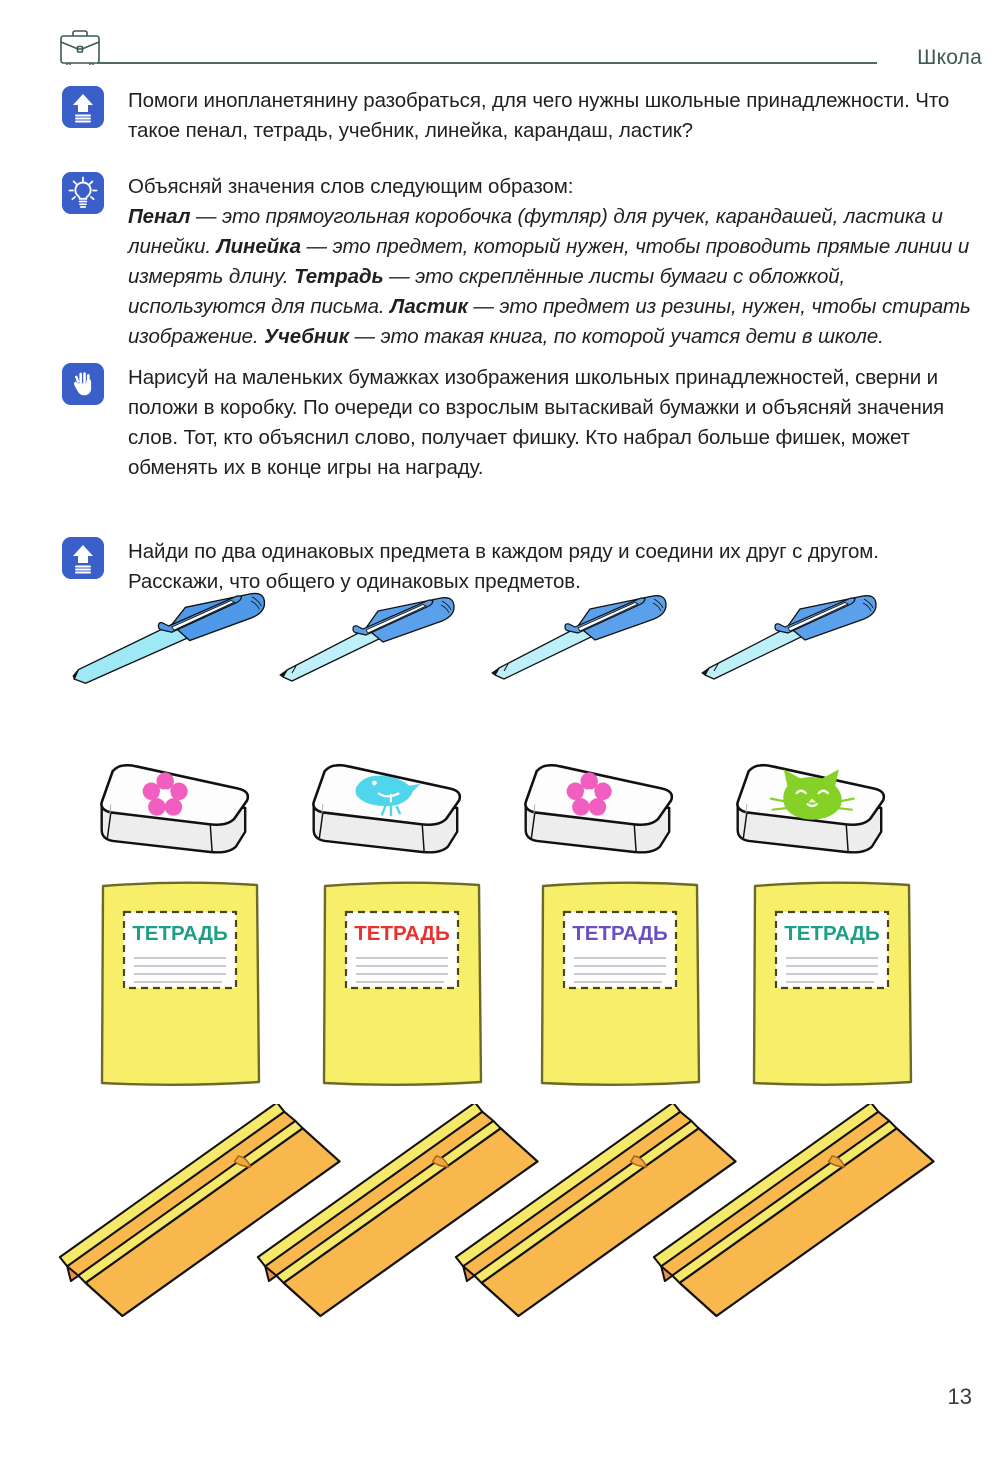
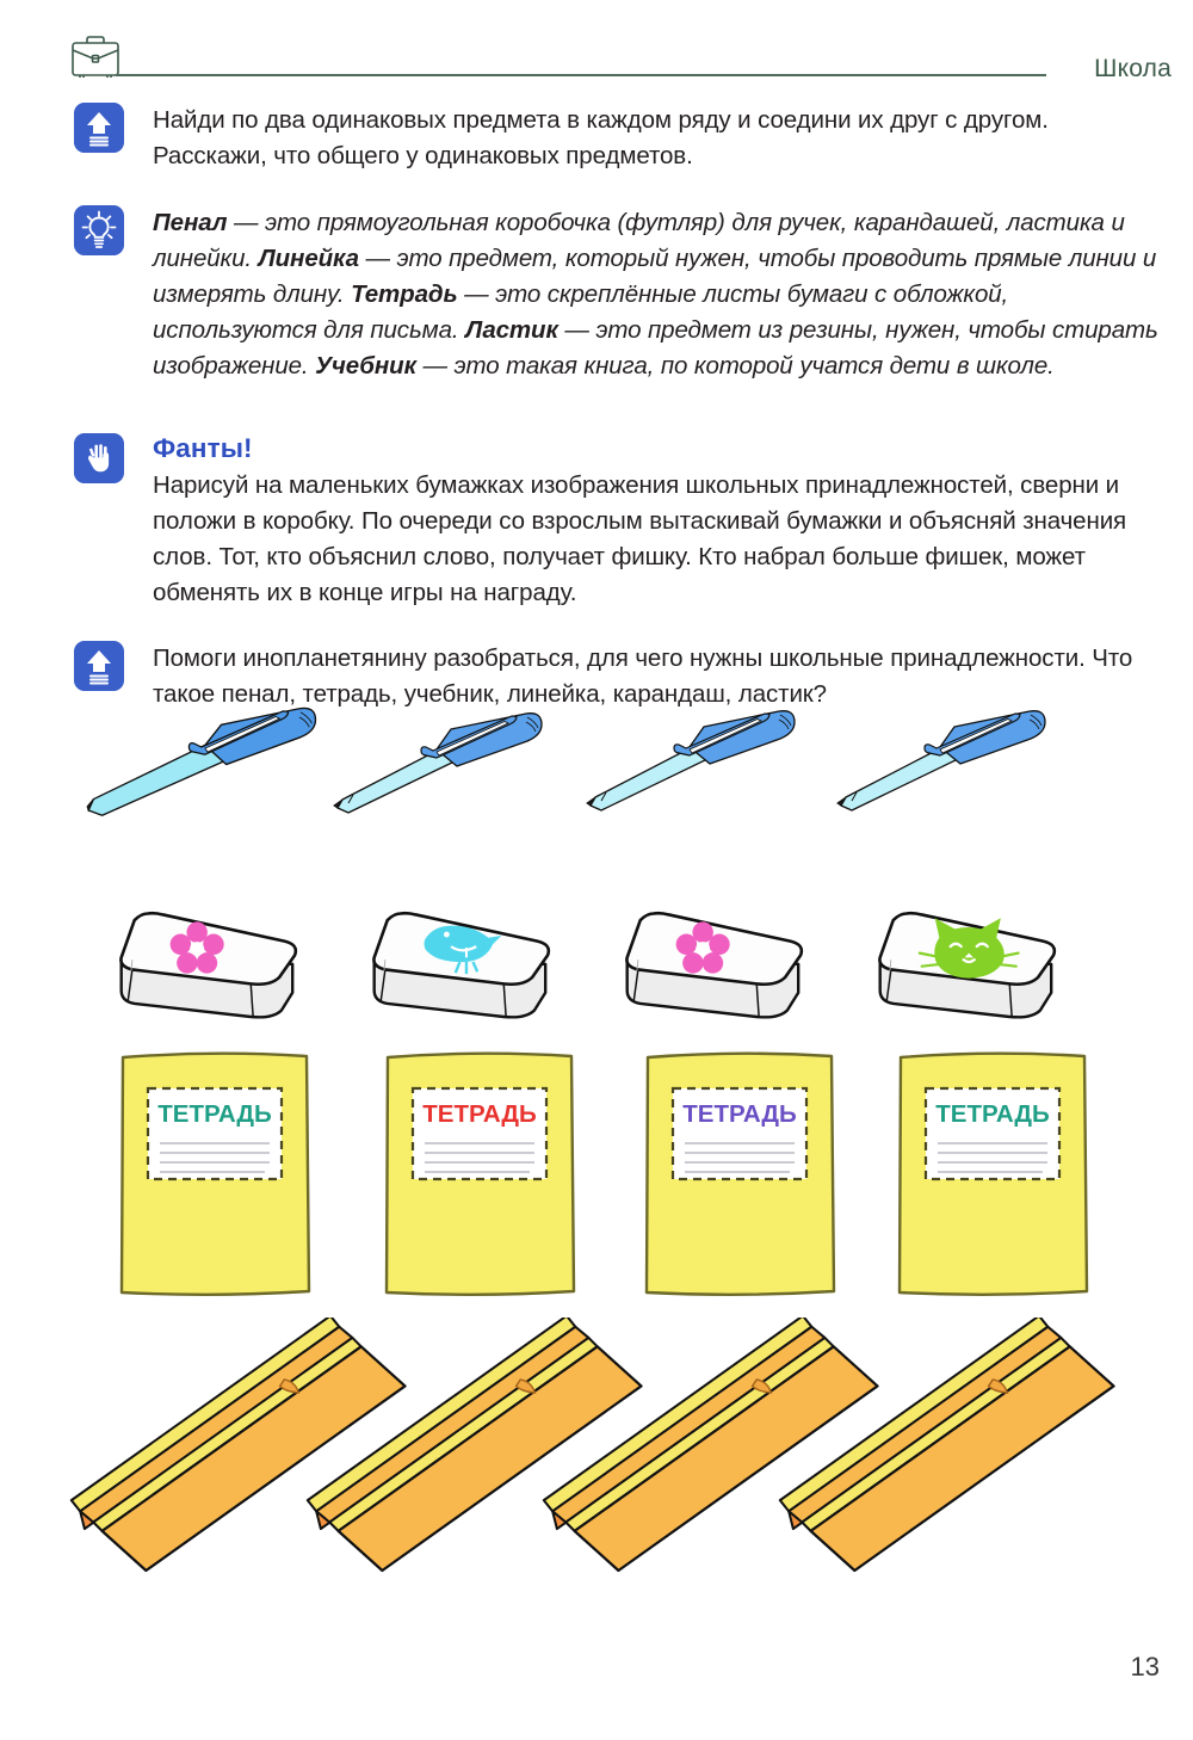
  Школа
- Помоги инопланетянину разобраться, для чего нужны школьные принадлежности. Что такое пенал, тетрадь, учебник, линейка, карандаш, ластик?
+ Найди по два одинаковых предмета в каждом ряду и соедини их друг с другом. Расскажи, что общего у одинаковых предметов.
- Объясняй значения слов следующим образом:
  Пенал — это прямоугольная коробочка (футляр) для ручек, карандашей, ластика и линейки. Линейка — это предмет, который нужен, чтобы проводить прямые линии и измерять длину. Тетрадь — это скреплённые листы бумаги с обложкой, используются для письма. Ластик — это предмет из резины, нужен, чтобы стирать изображение. Учебник — это такая книга, по которой учатся дети в школе.
+ Фанты!
  Нарисуй на маленьких бумажках изображения школьных принадлежностей, сверни и положи в коробку. По очереди со взрослым вытаскивай бумажки и объясняй значения слов. Тот, кто объяснил слово, получает фишку. Кто набрал больше фишек, может обменять их в конце игры на награду.
- Найди по два одинаковых предмета в каждом ряду и соедини их друг с другом. Расскажи, что общего у одинаковых предметов.
+ Помоги инопланетянину разобраться, для чего нужны школьные принадлежности. Что такое пенал, тетрадь, учебник, линейка, карандаш, ластик?
  ТЕТРАДЬ
  ТЕТРАДЬ
  ТЕТРАДЬ
  ТЕТРАДЬ
  13
